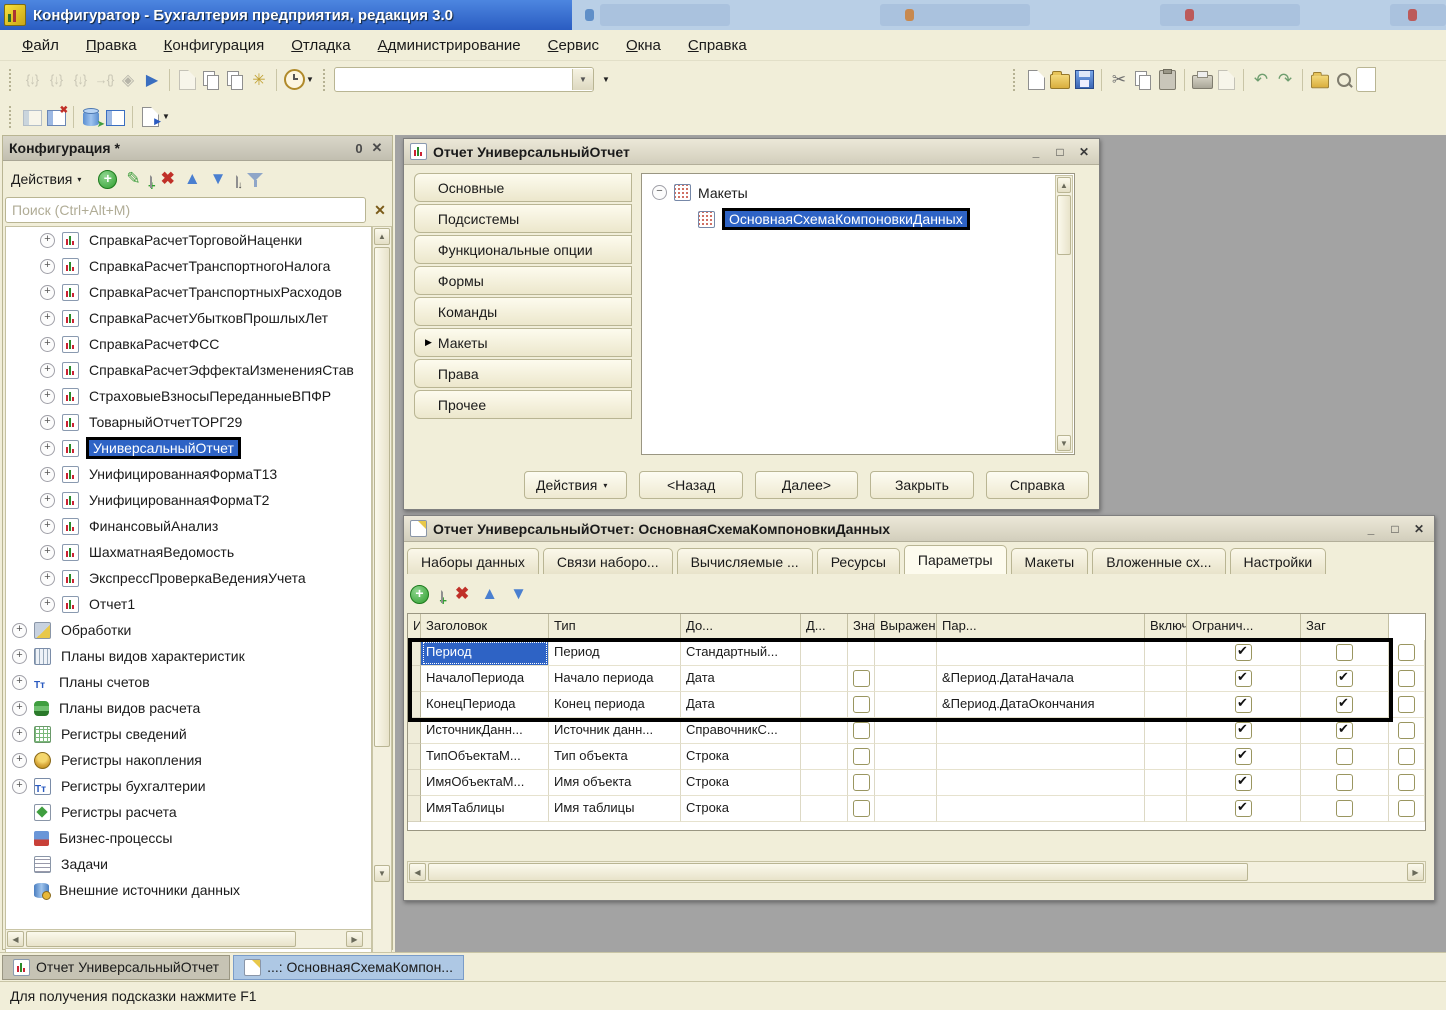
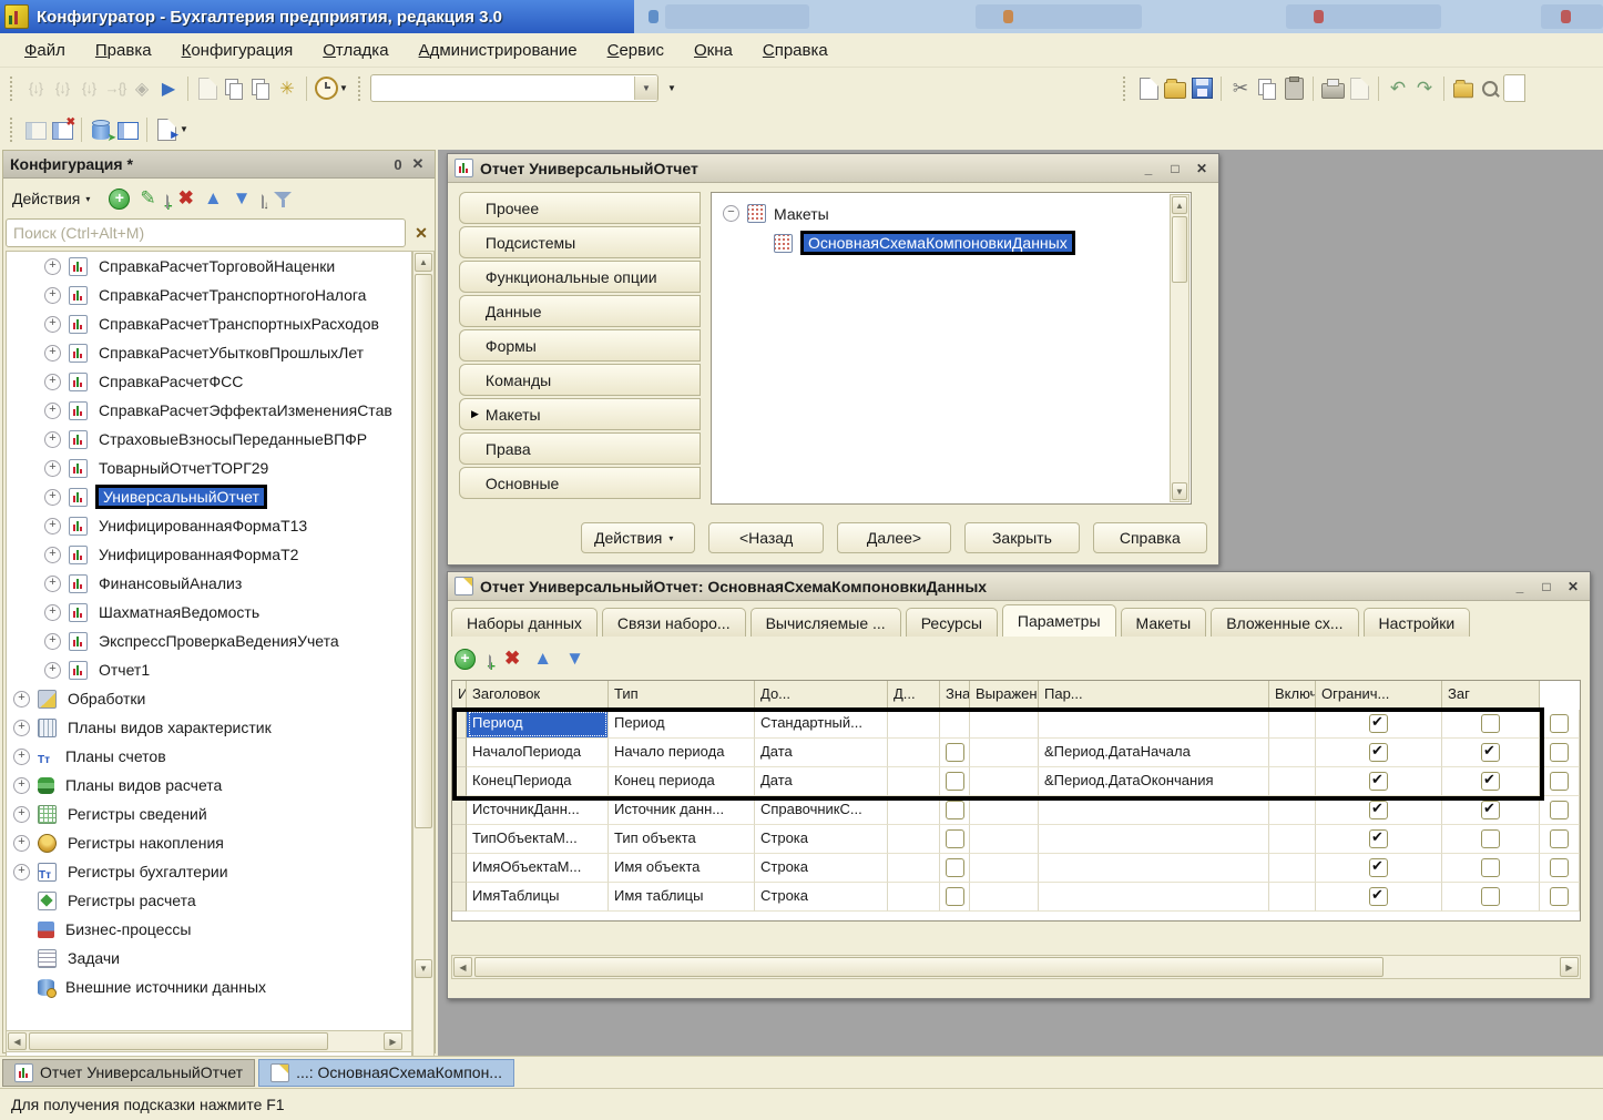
  Конфигуратор - Бухгалтерия предприятия, редакция 3.0
  Файл
  Правка
  Конфигурация
  Отладка
  Администрирование
  Сервис
  Окна
  Справка
  {↓}
  {↓}
  {↓}
  →{}
  ◈
  ▶
  ✳
  ▼
  ▼
  ▼
  ✂
  ↶
  ↷
  ✖
  ▶
  ▼
  Конфигурация *
  0
  ✕
  Действия
  ▾
  +
  ✎
  ✖
  ▲
  ▼
  ↓
  Поиск (Ctrl+Alt+M)
  ✕
  +
  СправкаРасчетТорговойНаценки
  +
  СправкаРасчетТранспортногоНалога
  +
  СправкаРасчетТранспортныхРасходов
  +
  СправкаРасчетУбытковПрошлыхЛет
  +
  СправкаРасчетФСС
  +
  СправкаРасчетЭффектаИзмененияСтав
  +
  СтраховыеВзносыПереданныеВПФР
  +
  ТоварныйОтчетТОРГ29
  +
  УниверсальныйОтчет
  +
  УнифицированнаяФормаТ13
  +
  УнифицированнаяФормаТ2
  +
  ФинансовыйАнализ
  +
  ШахматнаяВедомость
  +
  ЭкспрессПроверкаВеденияУчета
  +
  Отчет1
  +
  Обработки
  +
  Планы видов характеристик
  +
  Планы счетов
  +
  Планы видов расчета
  +
  Регистры сведений
  +
  Регистры накопления
  +
  Регистры бухгалтерии
  Регистры расчета
  Бизнес-процессы
  Задачи
  Внешние источники данных
  ▲
  ▼
  ◀
  ▶
  Отчет УниверсальныйОтчет
  _
  □
  ✕
- Основные
+ Прочее
  Подсистемы
  Функциональные опции
+ Данные
  Формы
  Команды
  ▶
  Макеты
  Права
- Прочее
+ Основные
  −
  Макеты
  ОсновнаяСхемаКомпоновкиДанных
  ▲
  ▼
  Действия
  ▾
  <Назад
  Далее>
  Закрыть
  Справка
  Отчет УниверсальныйОтчет: ОсновнаяСхемаКомпоновкиДанных
  _
  □
  ✕
  Наборы данных
  Связи наборо...
  Вычисляемые ...
  Ресурсы
  Параметры
  Макеты
  Вложенные сх...
  Настройки
  +
  ✖
  ▲
  ▼
  Заголовок
  Тип
  До...
  Д...
  Выражен
  Пар...
  Огранич...
  Заг
  Период
  Период
  Стандартный...
  НачалоПериода
  Начало периода
  Дата
  &Период.ДатаНачала
  КонецПериода
  Конец периода
  Дата
  &Период.ДатаОкончания
  ИсточникДанн...
  Источник данн...
  СправочникС...
  ТипОбъектаМ...
  Тип объекта
  Строка
  ИмяОбъектаМ...
  Имя объекта
  Строка
  ИмяТаблицы
  Имя таблицы
  Строка
  ◀
  ▶
  Отчет УниверсальныйОтчет
  ...: ОсновнаяСхемаКомпон...
  Для получения подсказки нажмите F1
